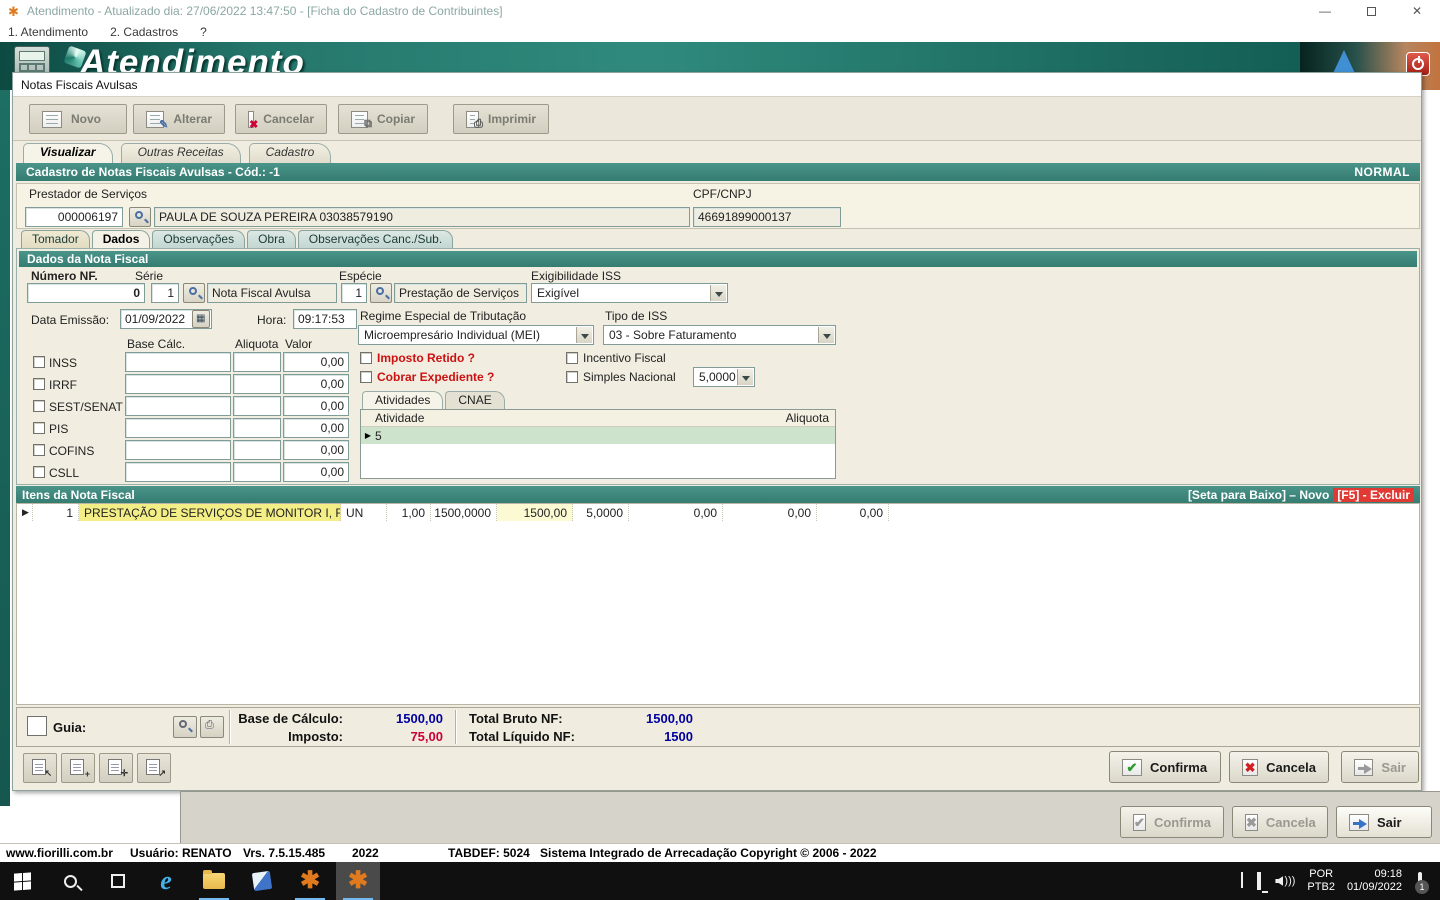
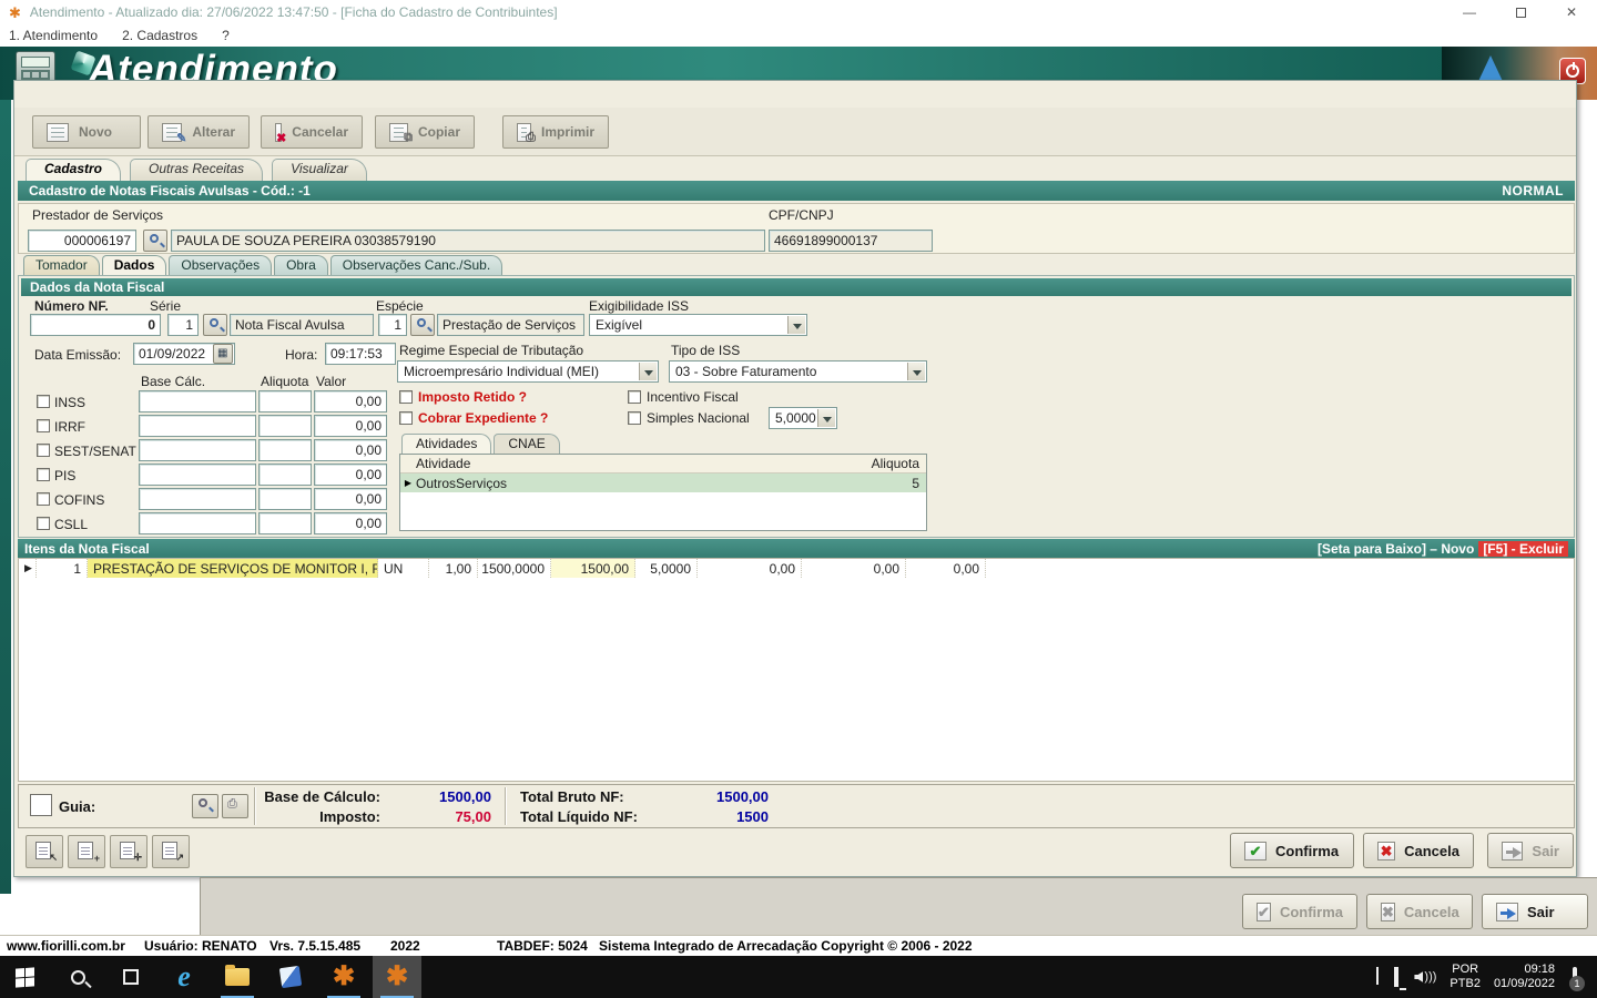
  ✱
  Atendimento - Atualizado dia: 27/06/2022 13:47:50 - [Ficha do Cadastro de Contribuintes]
  —
  ✕
  1. Atendimento
  2. Cadastros
  ?
  Atendimento
- Notas Fiscais Avulsas
  Novo
  ✎
  Alterar
  ✖
  Cancelar
  ⧉
  Copiar
  ⎙
  Imprimir
- Visualizar
+ Cadastro
  Outras Receitas
- Cadastro
+ Visualizar
  Cadastro de Notas Fiscais Avulsas - Cód.: -1
  NORMAL
  Prestador de Serviços
  000006197
  PAULA DE SOUZA PEREIRA 03038579190
  CPF/CNPJ
  46691899000137
  Tomador
  Dados
  Observações
  Obra
  Observações Canc./Sub.
  Dados da Nota Fiscal
  Número NF.
  Série
  Espécie
  Exigibilidade ISS
  0
  1
  Nota Fiscal Avulsa
  1
  Prestação de Serviços
  Exigível
  Data Emissão:
  01/09/2022
  ▦
  Hora:
  09:17:53
  Regime Especial de Tributação
  Microempresário Individual (MEI)
  Tipo de ISS
  03 - Sobre Faturamento
  Base Cálc.
  Aliquota
  Valor
  INSS
  0,00
  IRRF
  0,00
  SEST/SENAT
  0,00
  PIS
  0,00
  COFINS
  0,00
  CSLL
  0,00
  Imposto Retido ?
  Incentivo Fiscal
  Cobrar Expediente ?
  Simples Nacional
  5,0000
  Atividades
  CNAE
  Atividade
  Aliquota
  ▶
+ OutrosServiços
  5
  Itens da Nota Fiscal
  [Seta para Baixo] – Novo
  [F5] - Excluir
  ▶
  1
  PRESTAÇÃO DE SERVIÇOS DE MONITOR I, R
  UN
  1,00
  1500,0000
  1500,00
  5,0000
  0,00
  0,00
  0,00
  Guia:
  ⎙
  Base de Cálculo:
  1500,00
  Imposto:
  75,00
  Total Bruto NF:
  1500,00
  Total Líquido NF:
  1500
  ↖
  +
  ✛
  ↗
  ✔
  Confirma
  ✖
  Cancela
  Sair
  ✔
  Confirma
  ✖
  Cancela
  Sair
  www.fiorilli.com.br
  Usuário: RENATO
  Vrs. 7.5.15.485
  2022
  TABDEF: 5024
  Sistema Integrado de Arrecadação Copyright © 2006 - 2022
  e
  ✱
  ✱
  )))
  POR
  PTB2
  09:18
  01/09/2022
  1
